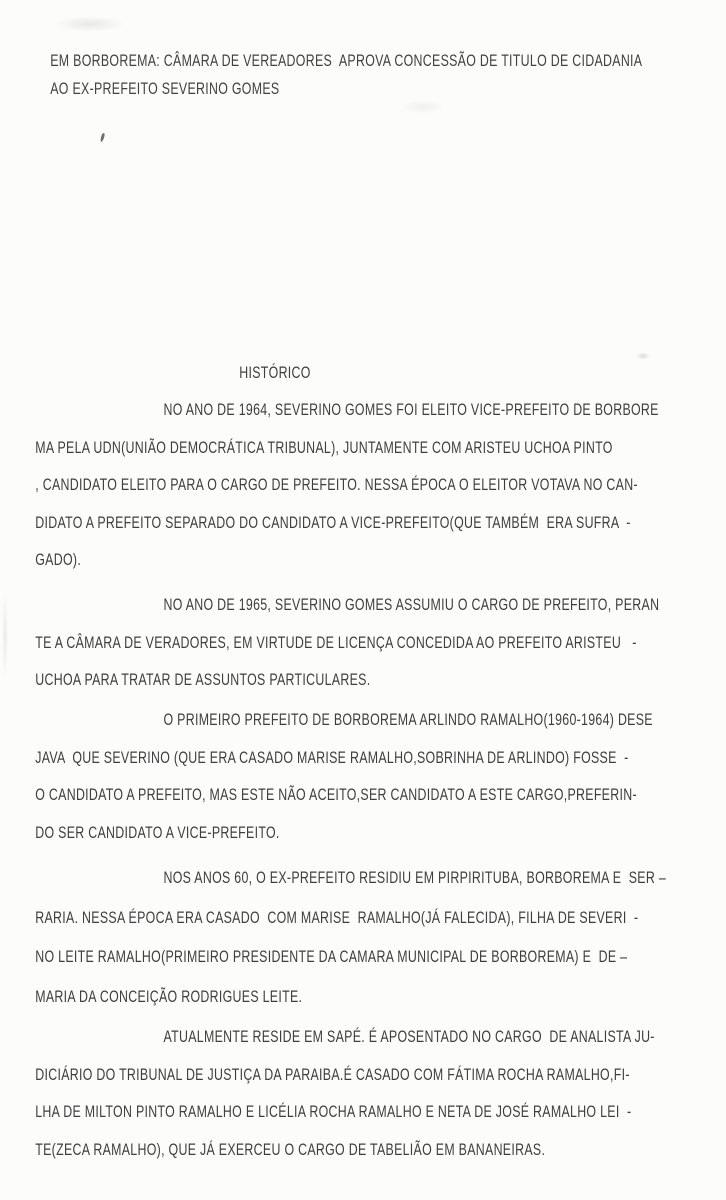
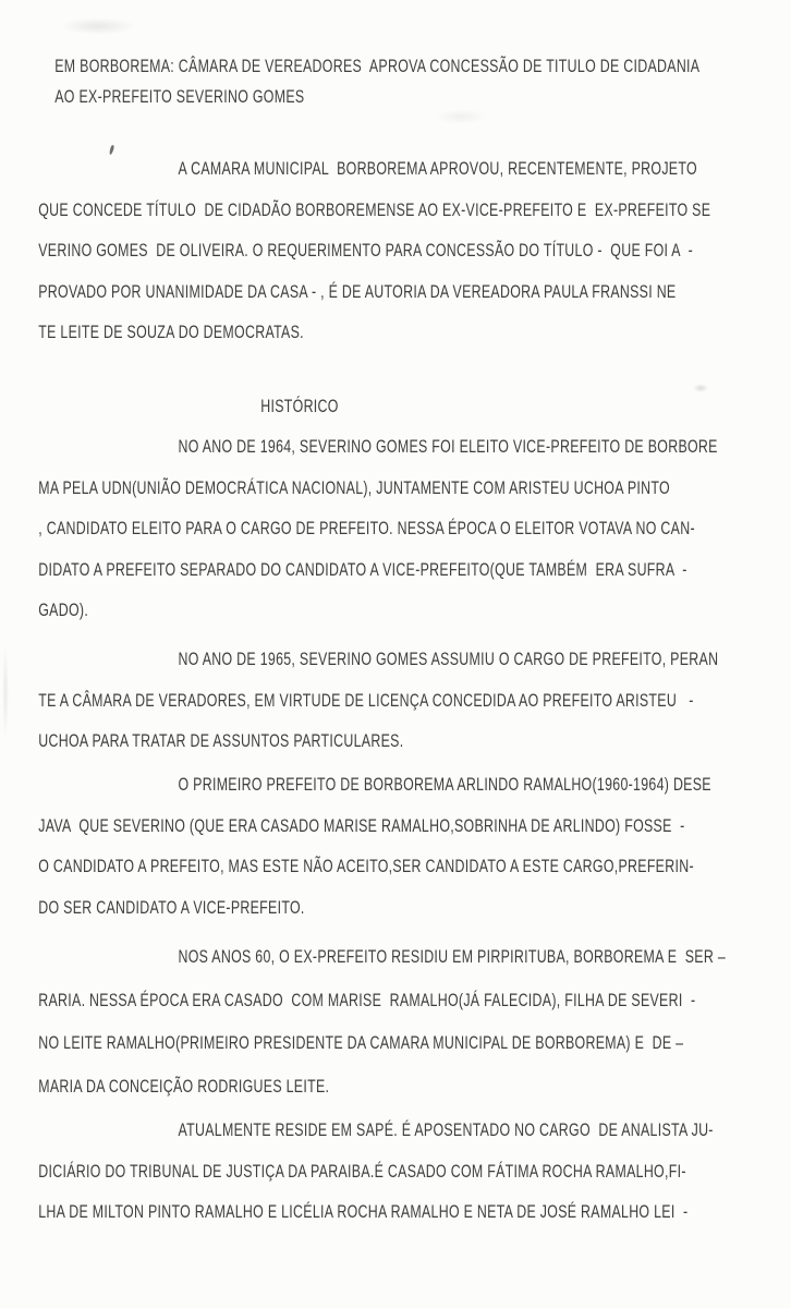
  EM BORBOREMA: CÂMARA DE VEREADORES APROVA CONCESSÃO DE TITULO DE CIDADANIA
  AO EX-PREFEITO SEVERINO GOMES
+ A CAMARA MUNICIPAL BORBOREMA APROVOU, RECENTEMENTE, PROJETO
+ QUE CONCEDE TÍTULO DE CIDADÃO BORBOREMENSE AO EX-VICE-PREFEITO E EX-PREFEITO SE
+ VERINO GOMES DE OLIVEIRA. O REQUERIMENTO PARA CONCESSÃO DO TÍTULO - QUE FOI A -
+ PROVADO POR UNANIMIDADE DA CASA - , É DE AUTORIA DA VEREADORA PAULA FRANSSI NE
+ TE LEITE DE SOUZA DO DEMOCRATAS.
  HISTÓRICO
  NO ANO DE 1964, SEVERINO GOMES FOI ELEITO VICE-PREFEITO DE BORBORE
- MA PELA UDN(UNIÃO DEMOCRÁTICA TRIBUNAL), JUNTAMENTE COM ARISTEU UCHOA PINTO
+ MA PELA UDN(UNIÃO DEMOCRÁTICA NACIONAL), JUNTAMENTE COM ARISTEU UCHOA PINTO
  , CANDIDATO ELEITO PARA O CARGO DE PREFEITO. NESSA ÉPOCA O ELEITOR VOTAVA NO CAN-
  DIDATO A PREFEITO SEPARADO DO CANDIDATO A VICE-PREFEITO(QUE TAMBÉM ERA SUFRA -
  GADO).
  NO ANO DE 1965, SEVERINO GOMES ASSUMIU O CARGO DE PREFEITO, PERAN
  TE A CÂMARA DE VERADORES, EM VIRTUDE DE LICENÇA CONCEDIDA AO PREFEITO ARISTEU -
  UCHOA PARA TRATAR DE ASSUNTOS PARTICULARES.
  O PRIMEIRO PREFEITO DE BORBOREMA ARLINDO RAMALHO(1960-1964) DESE
  JAVA QUE SEVERINO (QUE ERA CASADO MARISE RAMALHO,SOBRINHA DE ARLINDO) FOSSE -
  O CANDIDATO A PREFEITO, MAS ESTE NÃO ACEITO,SER CANDIDATO A ESTE CARGO,PREFERIN-
  DO SER CANDIDATO A VICE-PREFEITO.
  NOS ANOS 60, O EX-PREFEITO RESIDIU EM PIRPIRITUBA, BORBOREMA E SER –
  RARIA. NESSA ÉPOCA ERA CASADO COM MARISE RAMALHO(JÁ FALECIDA), FILHA DE SEVERI -
  NO LEITE RAMALHO(PRIMEIRO PRESIDENTE DA CAMARA MUNICIPAL DE BORBOREMA) E DE –
  MARIA DA CONCEIÇÃO RODRIGUES LEITE.
  ATUALMENTE RESIDE EM SAPÉ. É APOSENTADO NO CARGO DE ANALISTA JU-
  DICIÁRIO DO TRIBUNAL DE JUSTIÇA DA PARAIBA.É CASADO COM FÁTIMA ROCHA RAMALHO,FI-
  LHA DE MILTON PINTO RAMALHO E LICÉLIA ROCHA RAMALHO E NETA DE JOSÉ RAMALHO LEI -
- TE(ZECA RAMALHO), QUE JÁ EXERCEU O CARGO DE TABELIÃO EM BANANEIRAS.
